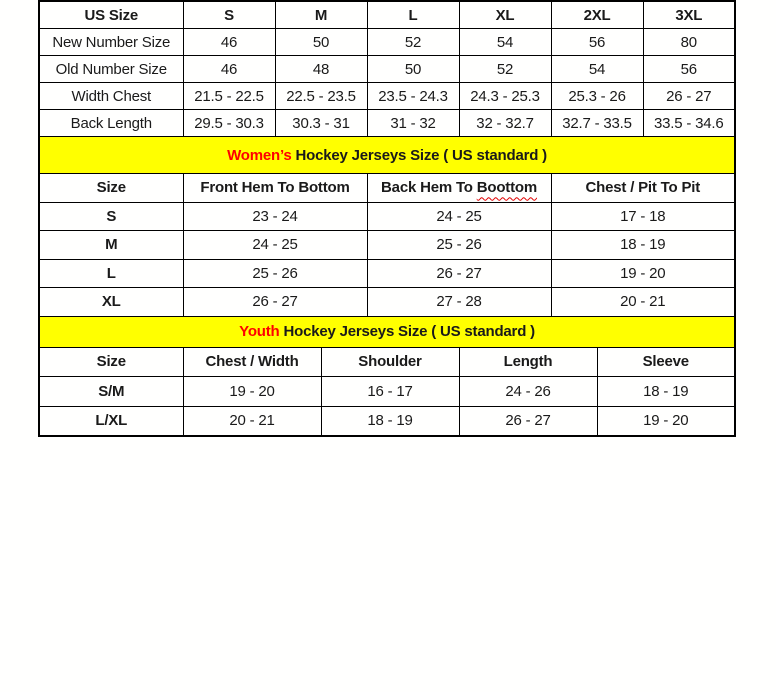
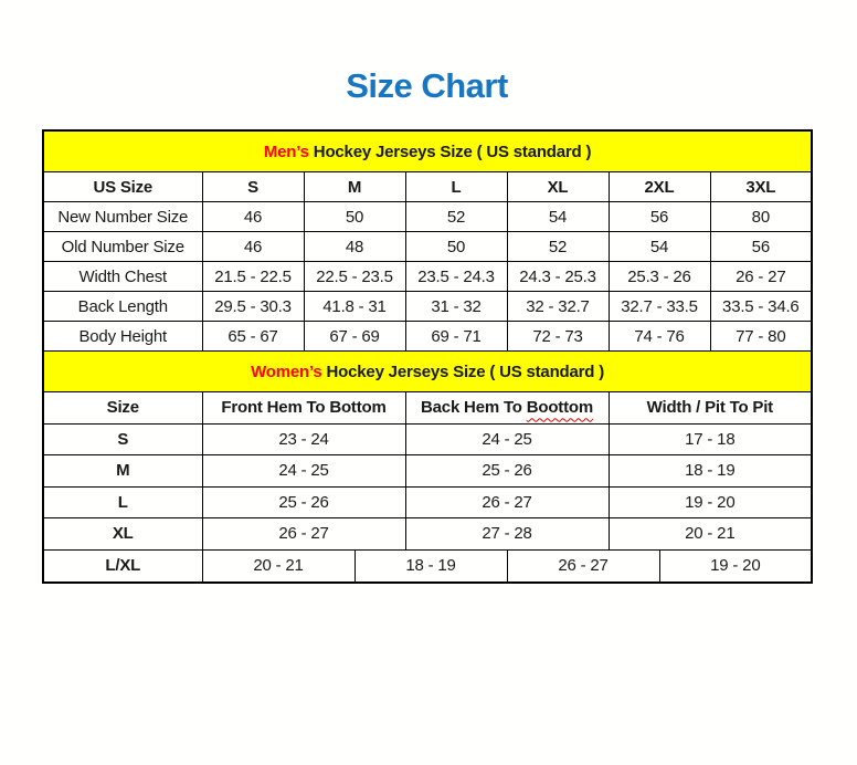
+ Size Chart
+ Men’s Hockey Jerseys Size ( US standard )
  US Size	S	M	L	XL	2XL	3XL
  New Number Size	46	50	52	54	56	80
  Old Number Size	46	48	50	52	54	56
  Width Chest	21.5 - 22.5	22.5 - 23.5	23.5 - 24.3	24.3 - 25.3	25.3 - 26	26 - 27
- Back Length	29.5 - 30.3	30.3 - 31	31 - 32	32 - 32.7	32.7 - 33.5	33.5 - 34.6
+ Back Length	29.5 - 30.3	41.8 - 31	31 - 32	32 - 32.7	32.7 - 33.5	33.5 - 34.6
+ Body Height	65 - 67	67 - 69	69 - 71	72 - 73	74 - 76	77 - 80
  Women’s Hockey Jerseys Size ( US standard )
- Size	Front Hem To Bottom	Back Hem To Boottom	Chest / Pit To Pit
+ Size	Front Hem To Bottom	Back Hem To Boottom	Width / Pit To Pit
  S	23 - 24	24 - 25	17 - 18
  M	24 - 25	25 - 26	18 - 19
  L	25 - 26	26 - 27	19 - 20
  XL	26 - 27	27 - 28	20 - 21
- Youth Hockey Jerseys Size ( US standard )
- Size	Chest / Width	Shoulder	Length	Sleeve
- S/M	19 - 20	16 - 17	24 - 26	18 - 19
  L/XL	20 - 21	18 - 19	26 - 27	19 - 20
